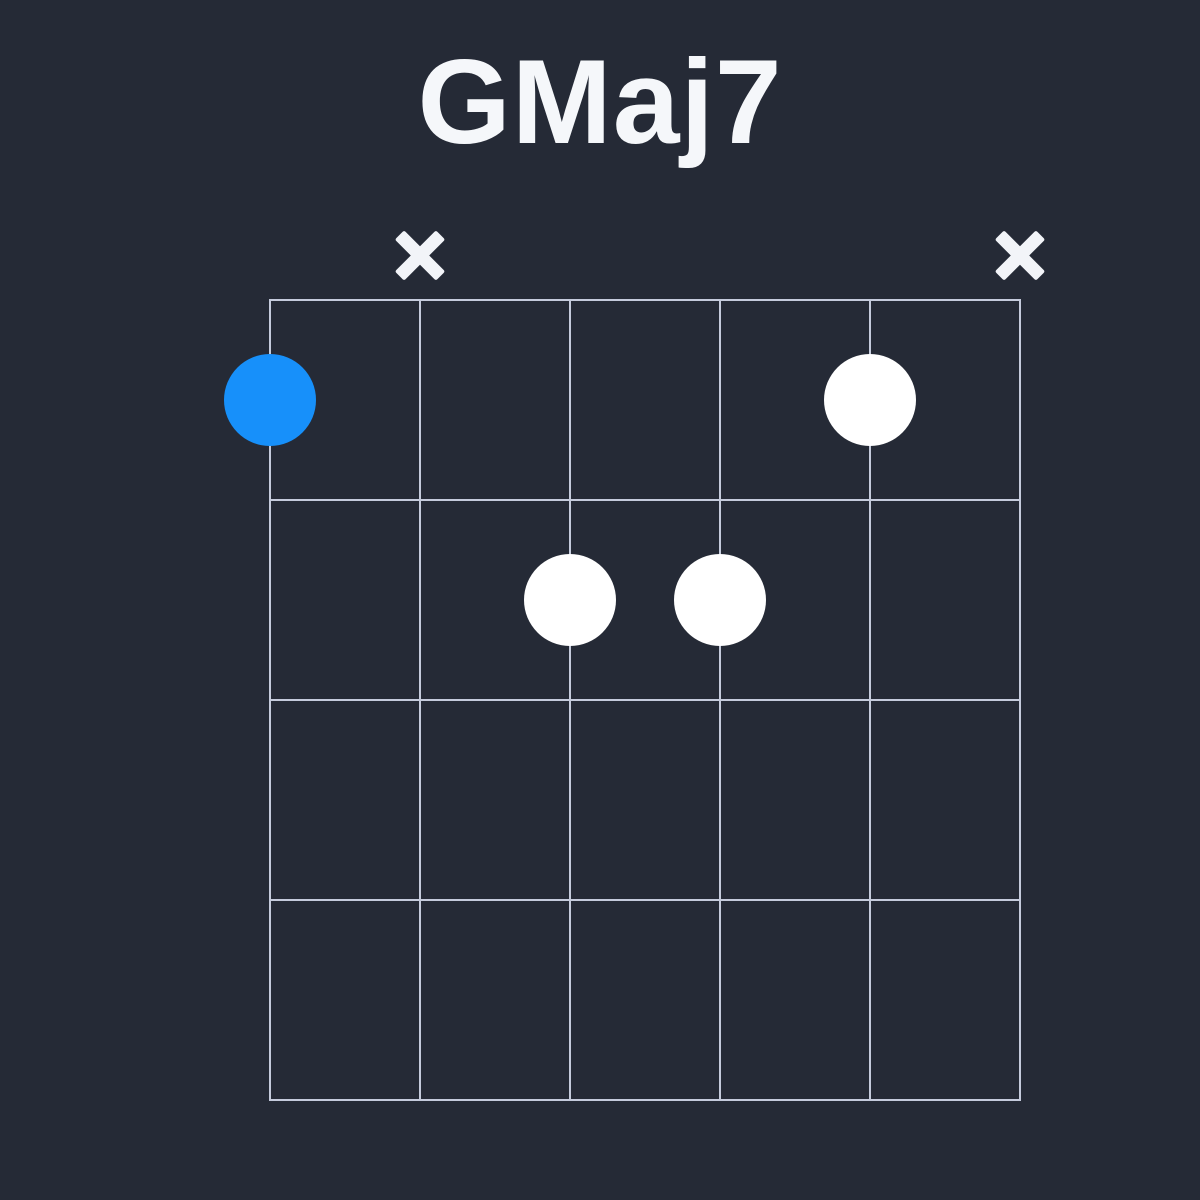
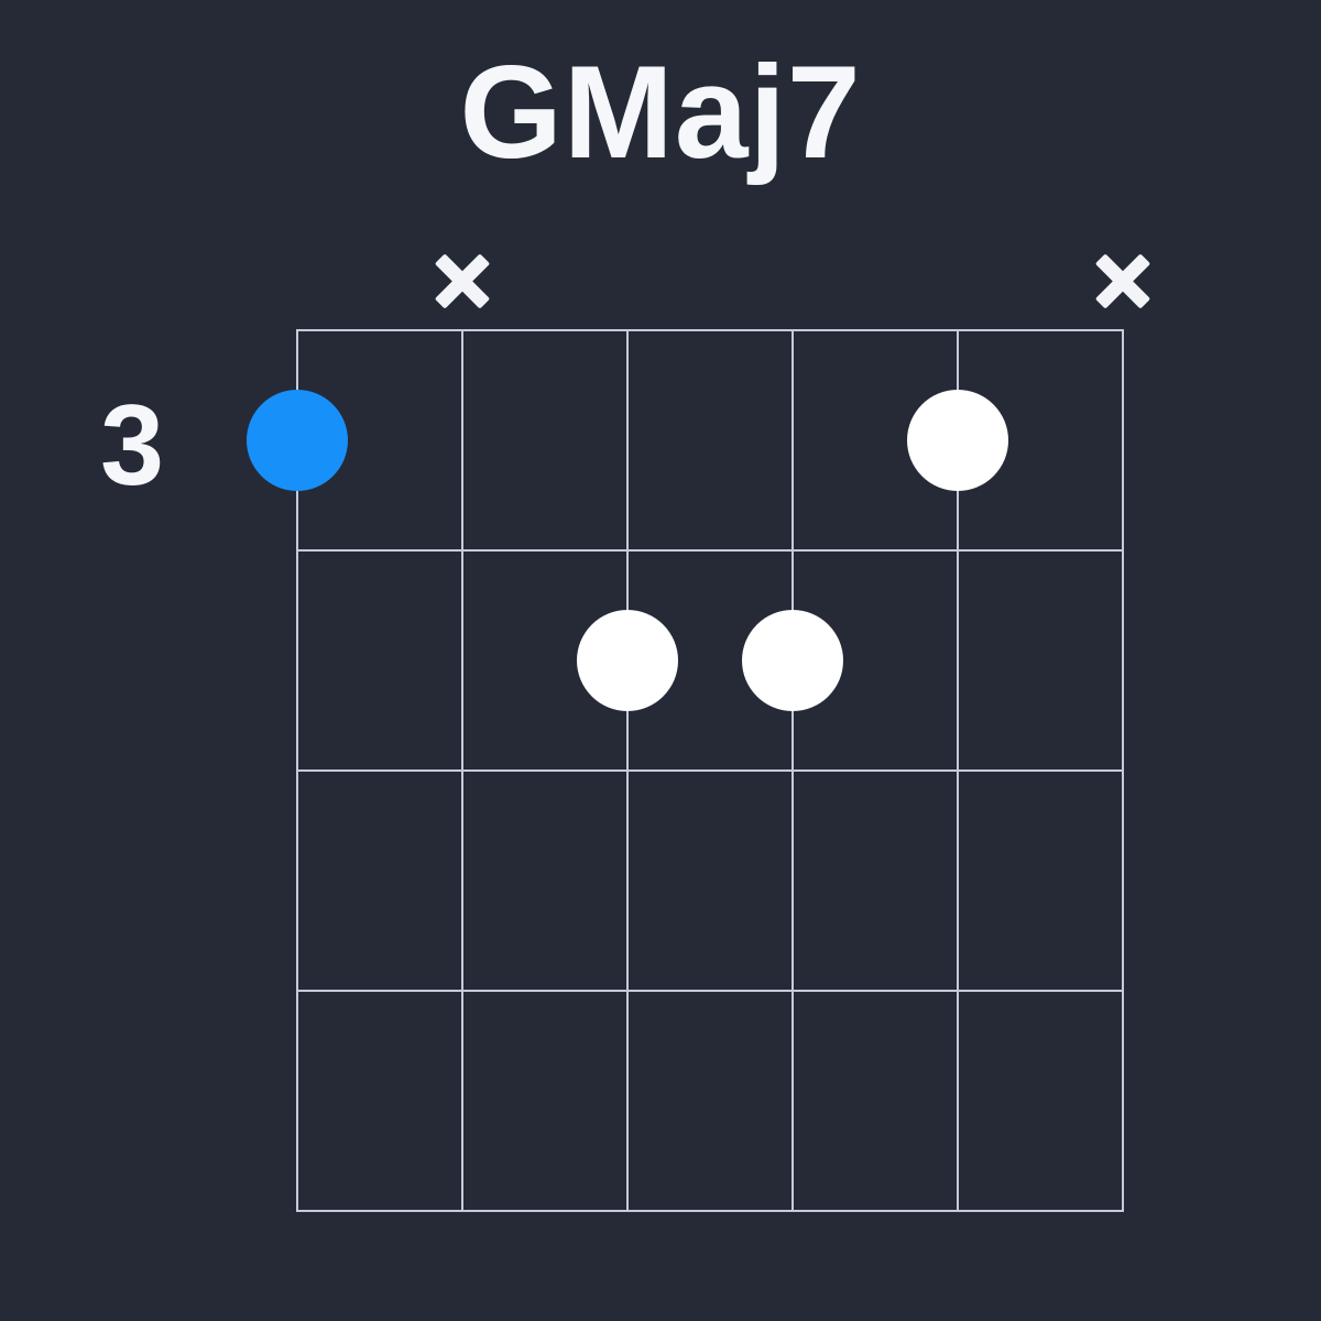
  GMaj7
+ 3
